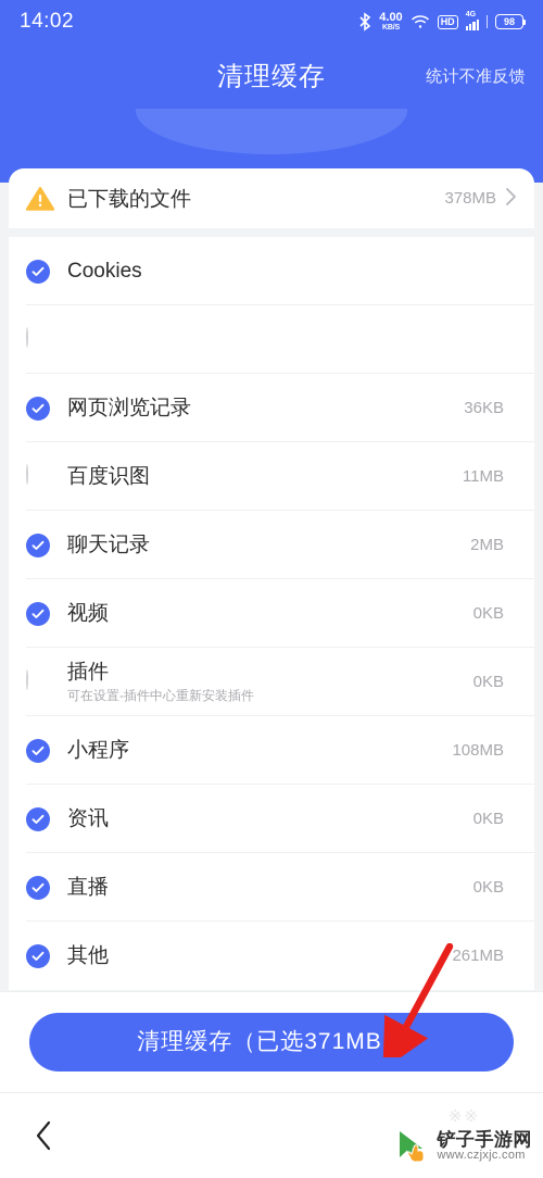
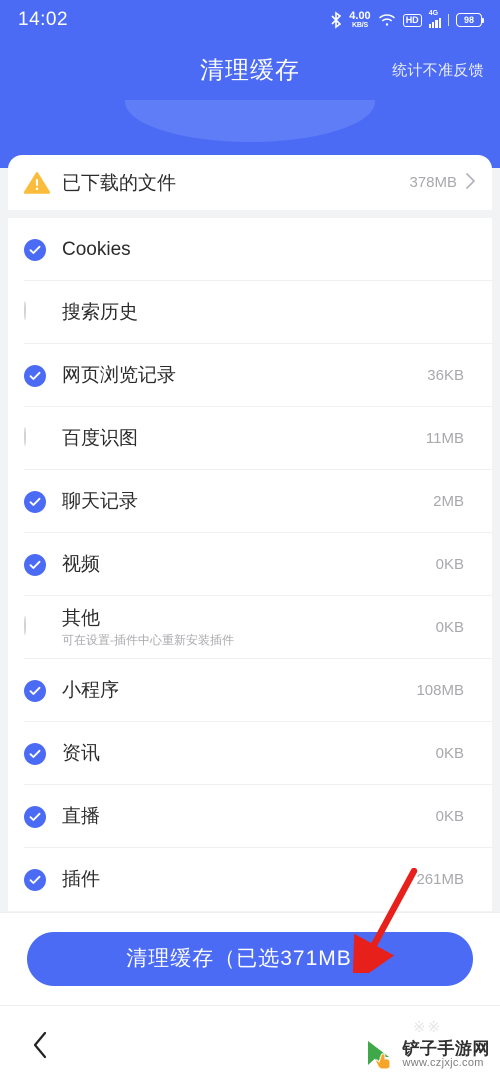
  14:02
  4.00
  HD
  98
  清理缓存
  统计不准反馈
  已下载的文件
  378MB
  Cookies
+ 搜索历史
  网页浏览记录
  36KB
  百度识图
  11MB
  聊天记录
  2MB
  视频
  0KB
- 插件
+ 其他
  可在设置-插件中心重新安装插件
  0KB
  小程序
  108MB
  资讯
  0KB
  直播
  0KB
- 其他
+ 插件
  261MB
  清理缓存（已选371MB）
  ※※
  铲子手游网
  www.czjxjc.com
